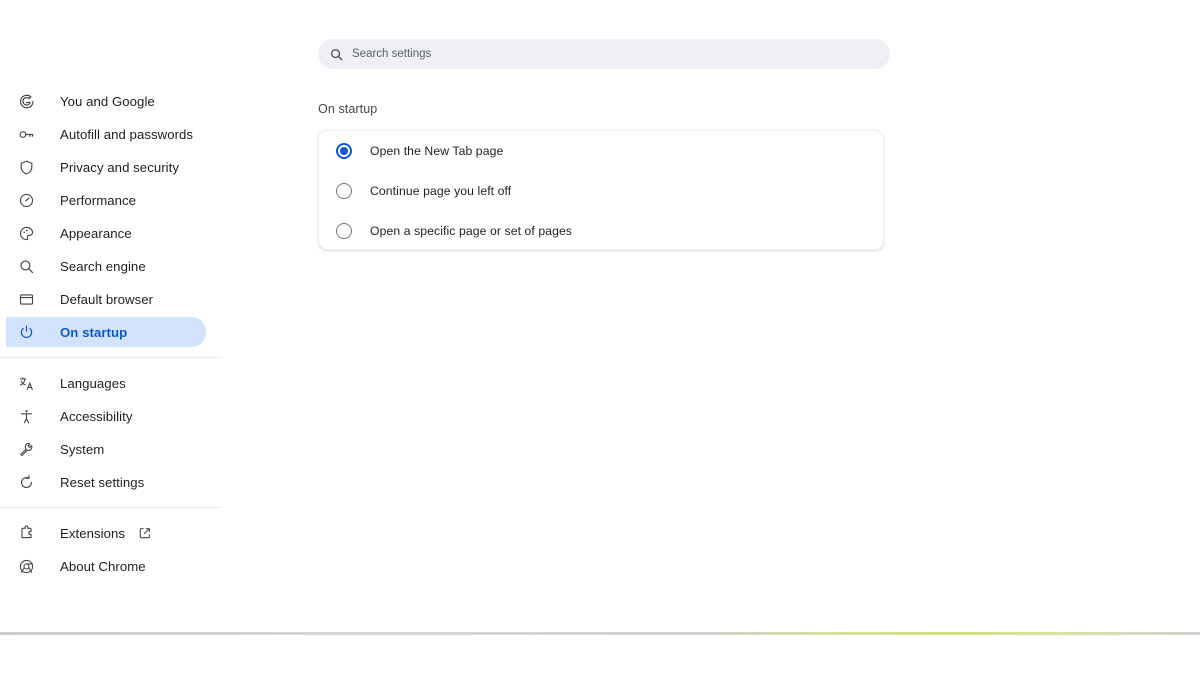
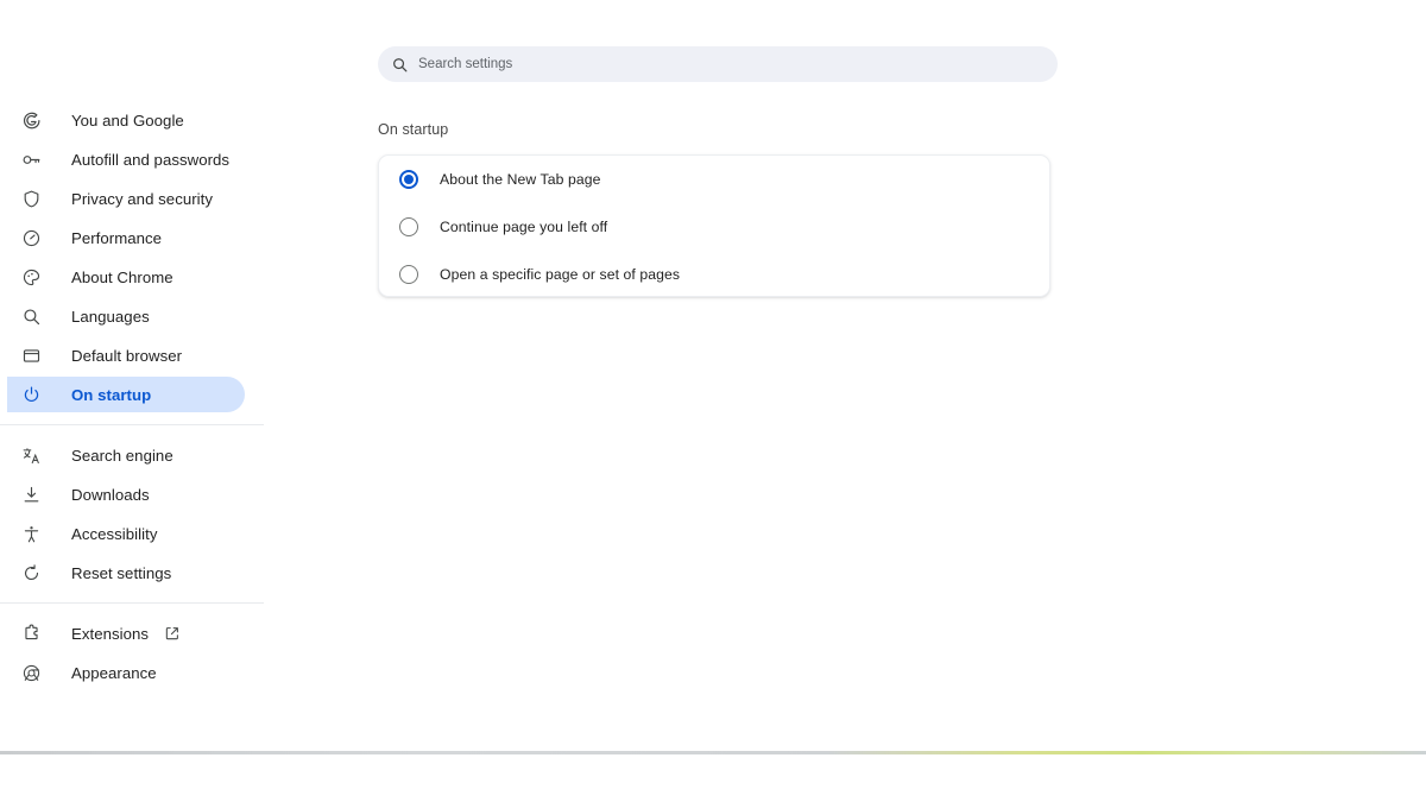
  You and Google
  Autofill and passwords
  Privacy and security
  Performance
- Appearance
+ About Chrome
- Search engine
+ Languages
  Default browser
  On startup
- Languages
+ Search engine
+ Downloads
  Accessibility
- System
  Reset settings
  Extensions
- About Chrome
+ Appearance
  Search settings
  On startup
- Open the New Tab page
+ About the New Tab page
  Continue page you left off
  Open a specific page or set of pages
